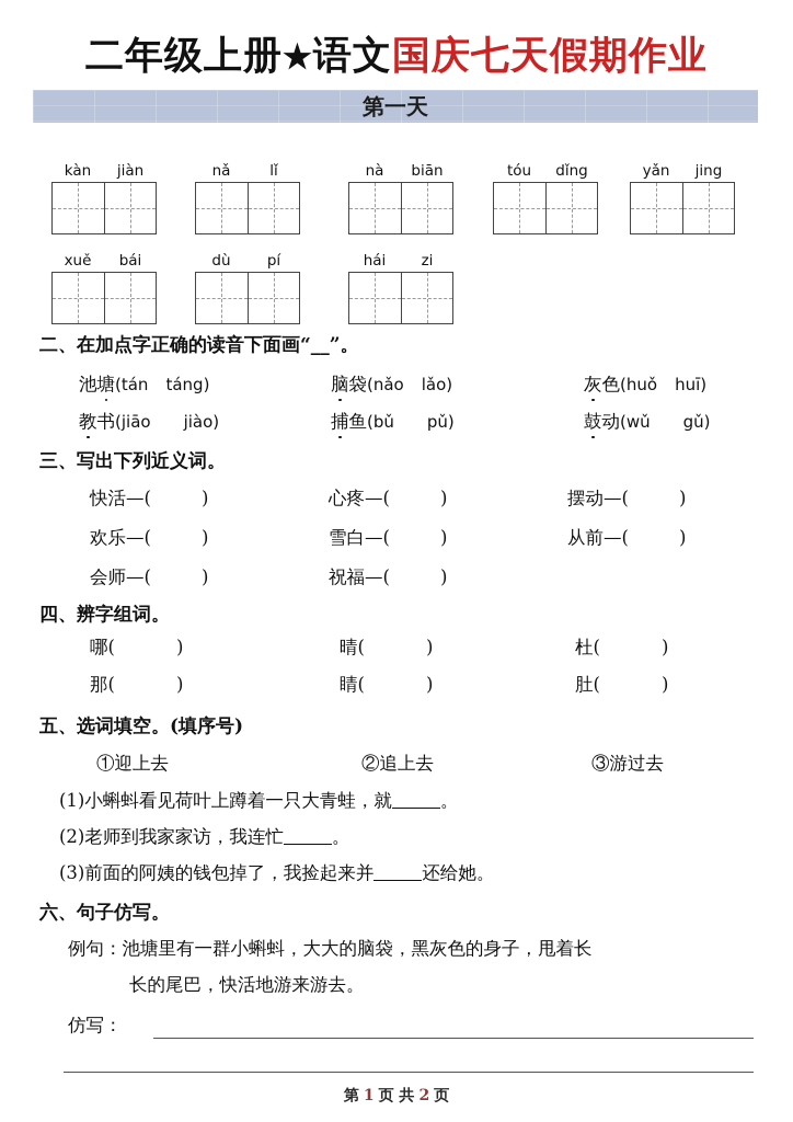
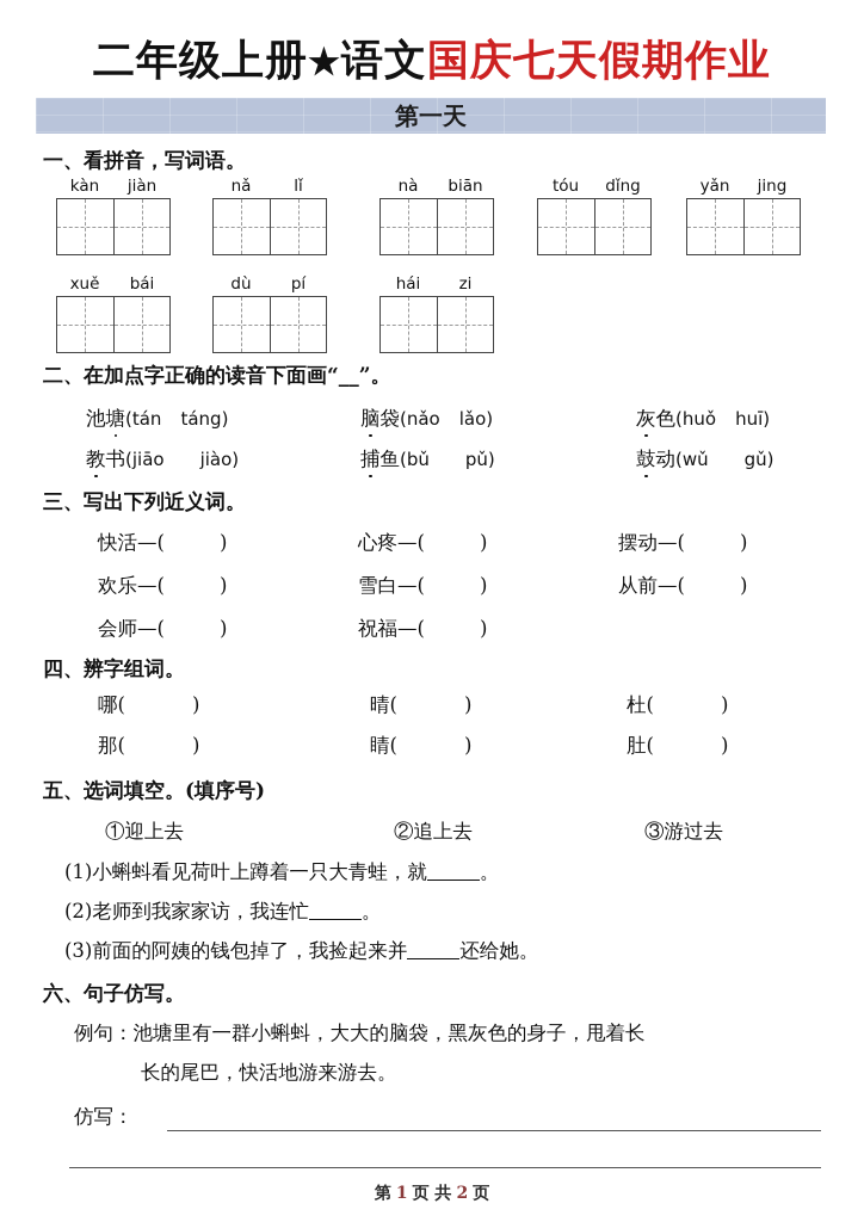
  二年级上册★语文国庆七天假期作业
  第一天
+ 一、看拼音，写词语。
  kàn
  jiàn
  nǎ
  lǐ
  nà
  biān
  tóu
  dǐng
  yǎn
  jing
  xuě
  bái
  dù
  pí
  hái
  zi
  二、在加点字正确的读音下面画“__”。
  池塘(tán táng)
  脑袋(nǎo lǎo)
  灰色(huǒ huī)
  教书(jiāo jiào)
  捕鱼(bǔ pǔ)
  鼓动(wǔ gǔ)
  三、写出下列近义词。
  快活—( )
  心疼—( )
  摆动—( )
  欢乐—( )
  雪白—( )
  从前—( )
  会师—( )
  祝福—( )
  四、辨字组词。
  哪( )
  晴( )
  杜( )
  那( )
  睛( )
  肚( )
  五、选词填空。(填序号)
  ①迎上去
  ②追上去
  ③游过去
  (1)小蝌蚪看见荷叶上蹲着一只大青蛙，就 。
  (2)老师到我家家访，我连忙 。
  (3)前面的阿姨的钱包掉了，我捡起来并 还给她。
  六、句子仿写。
  例句：池塘里有一群小蝌蚪，大大的脑袋，黑灰色的身子，甩着长
  长的尾巴，快活地游来游去。
  仿写：
  第 1 页 共 2 页
